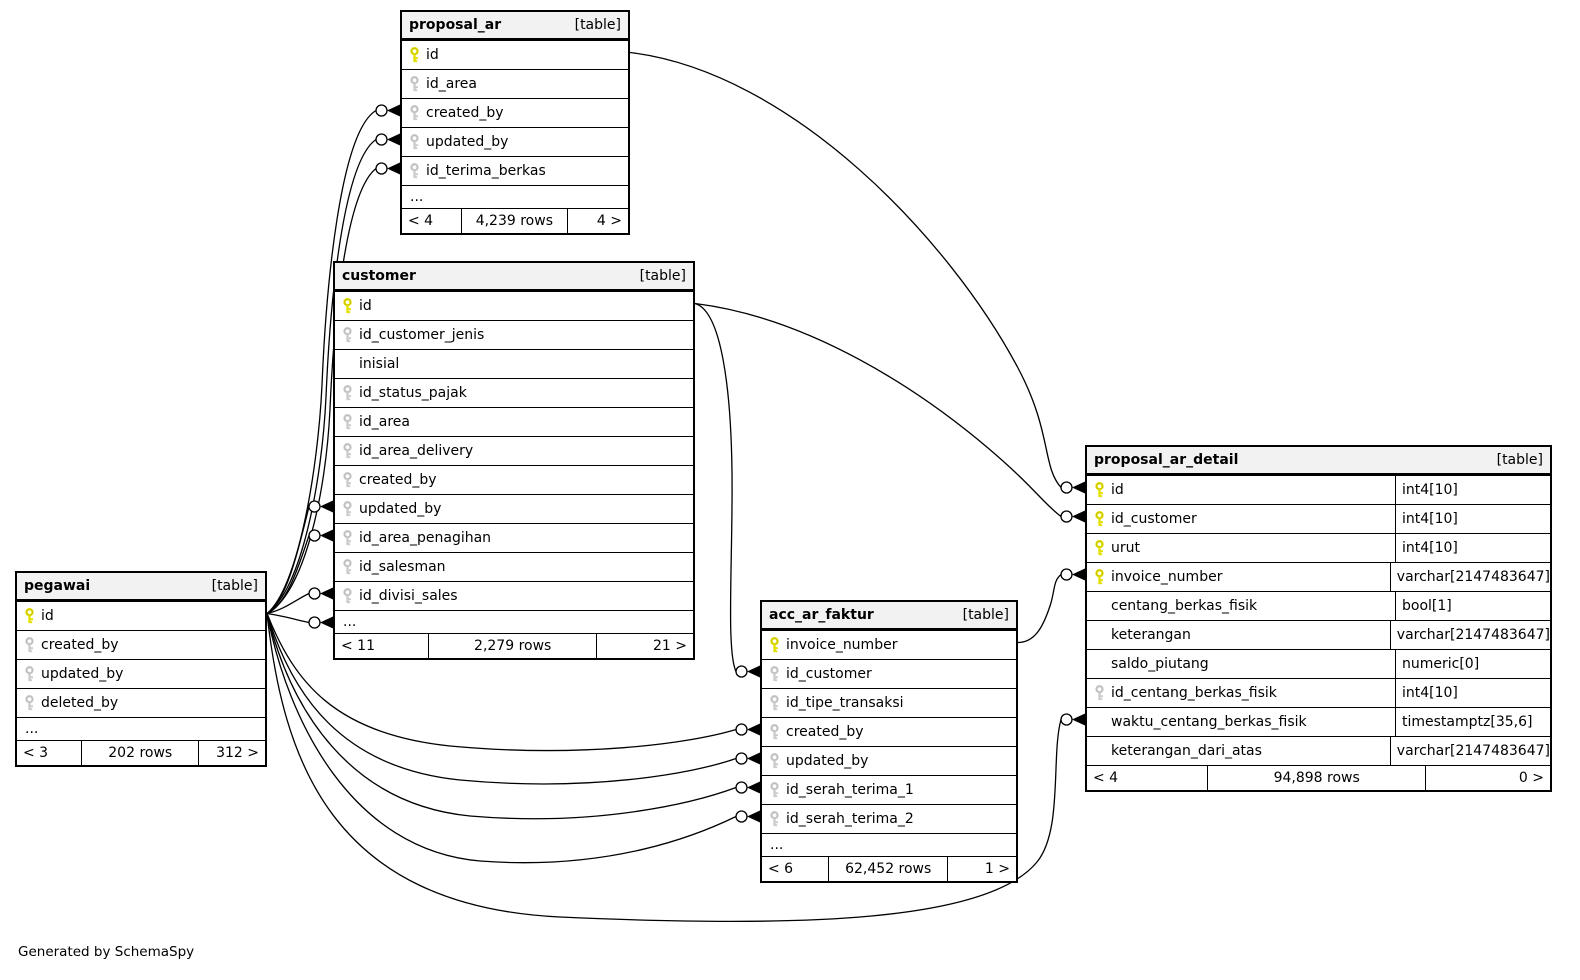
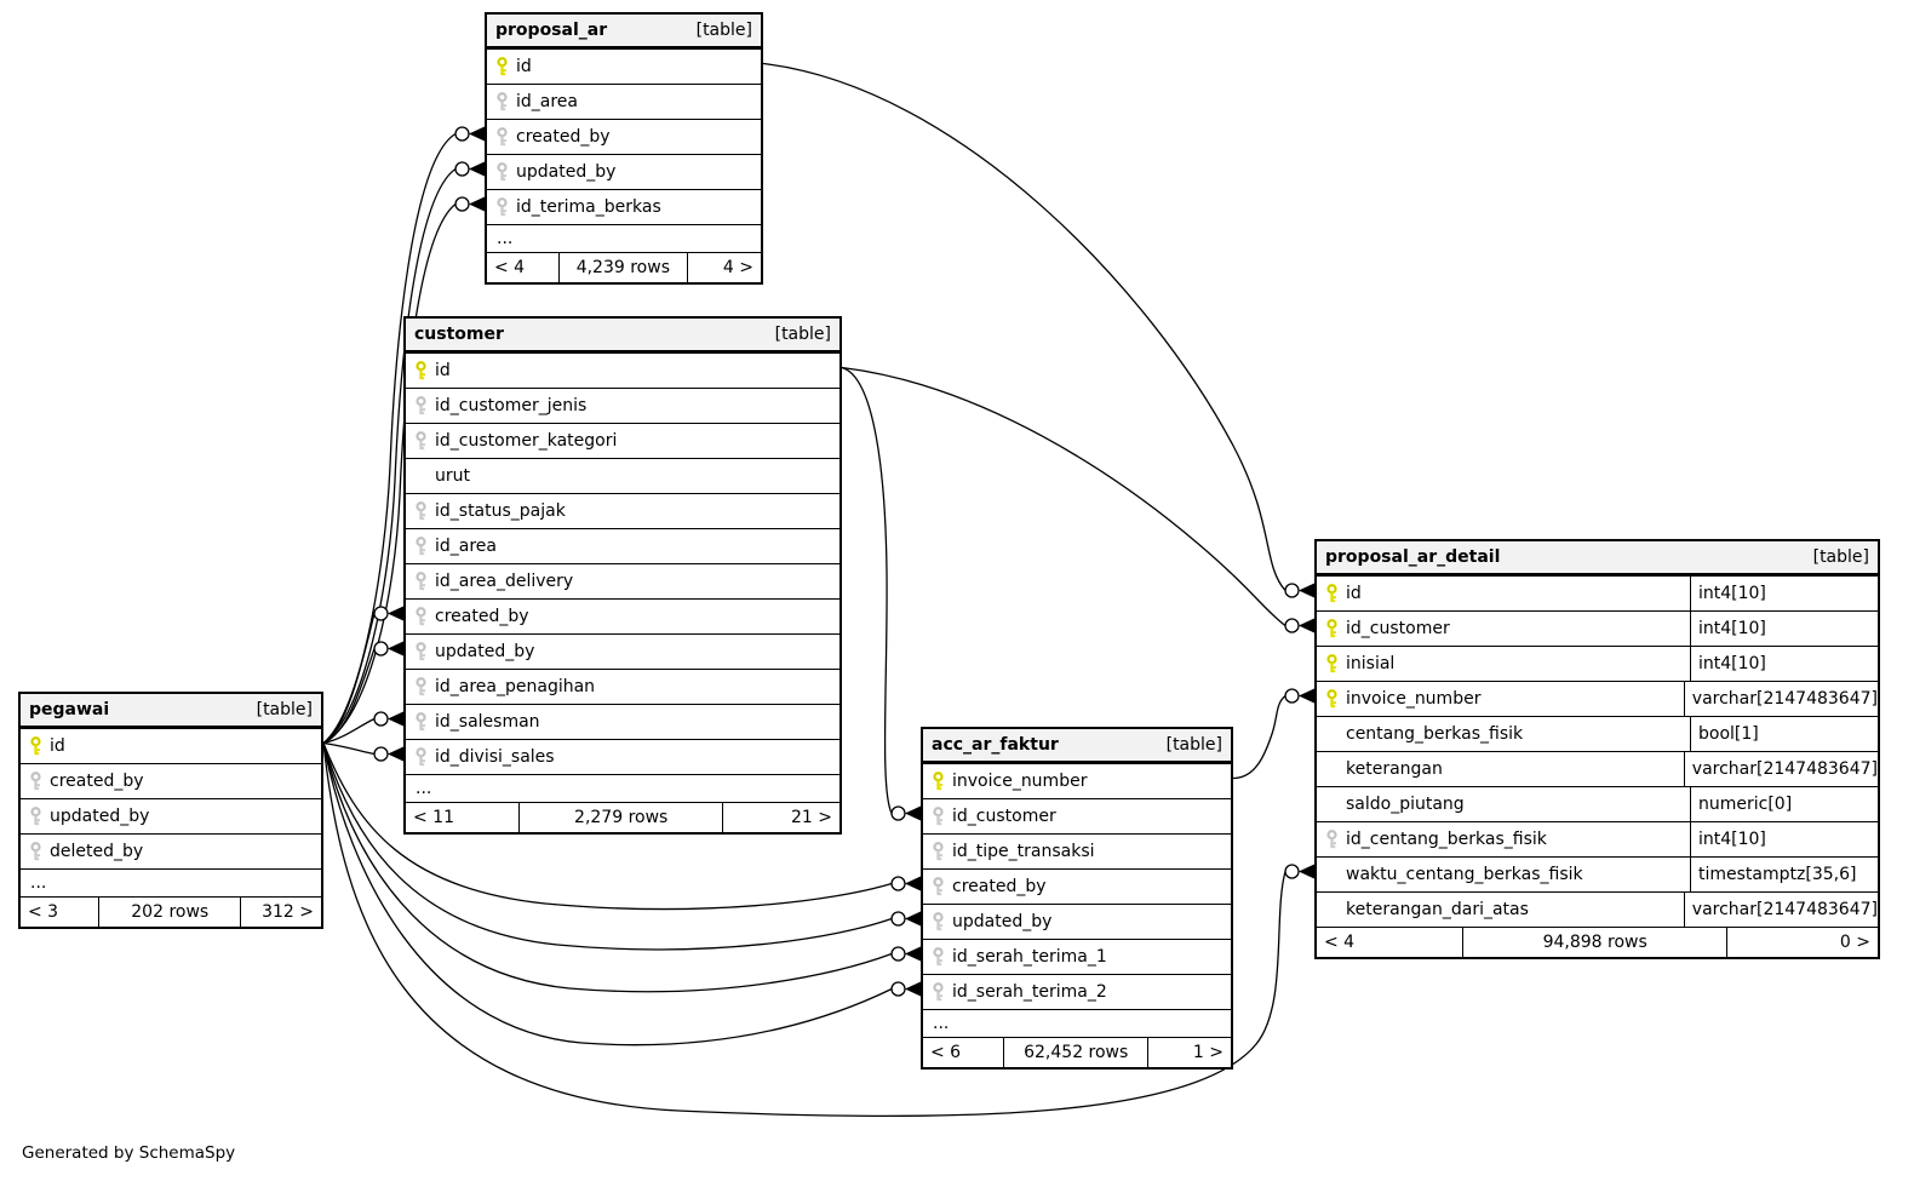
  proposal_ar
  [table]
  id
  id_area
  created_by
  updated_by
  id_terima_berkas
  ...
  < 4
  4,239 rows
  4 >
  customer
  [table]
  id
  id_customer_jenis
+ id_customer_kategori
- inisial
+ urut
  id_status_pajak
  id_area
  id_area_delivery
  created_by
  updated_by
  id_area_penagihan
  id_salesman
  id_divisi_sales
  ...
  < 11
  2,279 rows
  21 >
  pegawai
  [table]
  id
  created_by
  updated_by
  deleted_by
  ...
  < 3
  202 rows
  312 >
  acc_ar_faktur
  [table]
  invoice_number
  id_customer
  id_tipe_transaksi
  created_by
  updated_by
  id_serah_terima_1
  id_serah_terima_2
  ...
  < 6
  62,452 rows
  1 >
  proposal_ar_detail
  [table]
  id
  int4[10]
  id_customer
  int4[10]
- urut
+ inisial
  int4[10]
  invoice_number
  varchar[2147483647]
  centang_berkas_fisik
  bool[1]
  keterangan
  varchar[2147483647]
  saldo_piutang
  numeric[0]
  id_centang_berkas_fisik
  int4[10]
  waktu_centang_berkas_fisik
  timestamptz[35,6]
  keterangan_dari_atas
  varchar[2147483647]
  < 4
  94,898 rows
  0 >
  Generated by SchemaSpy
